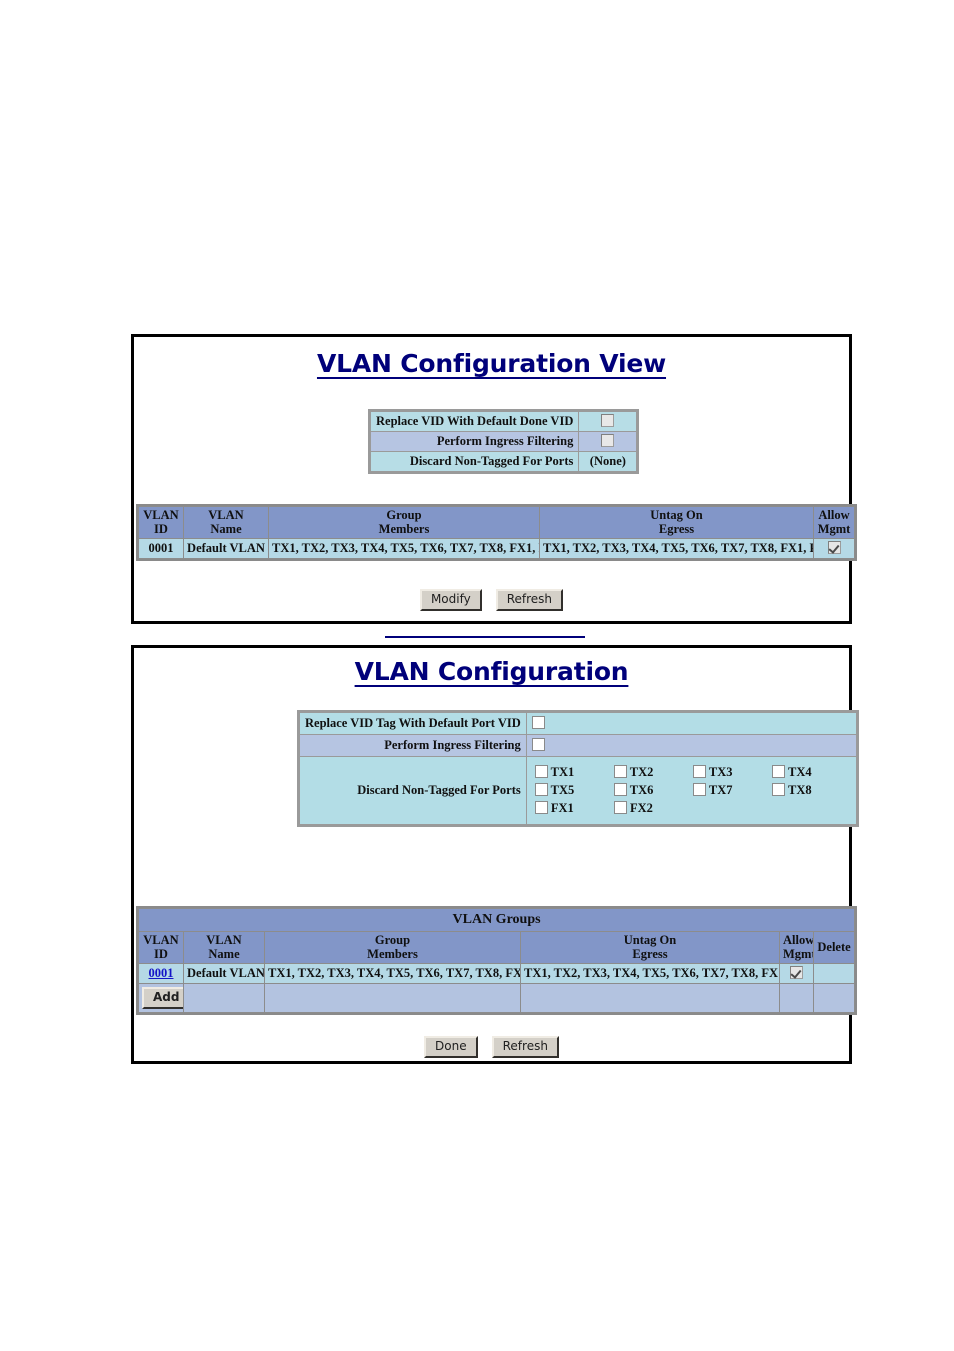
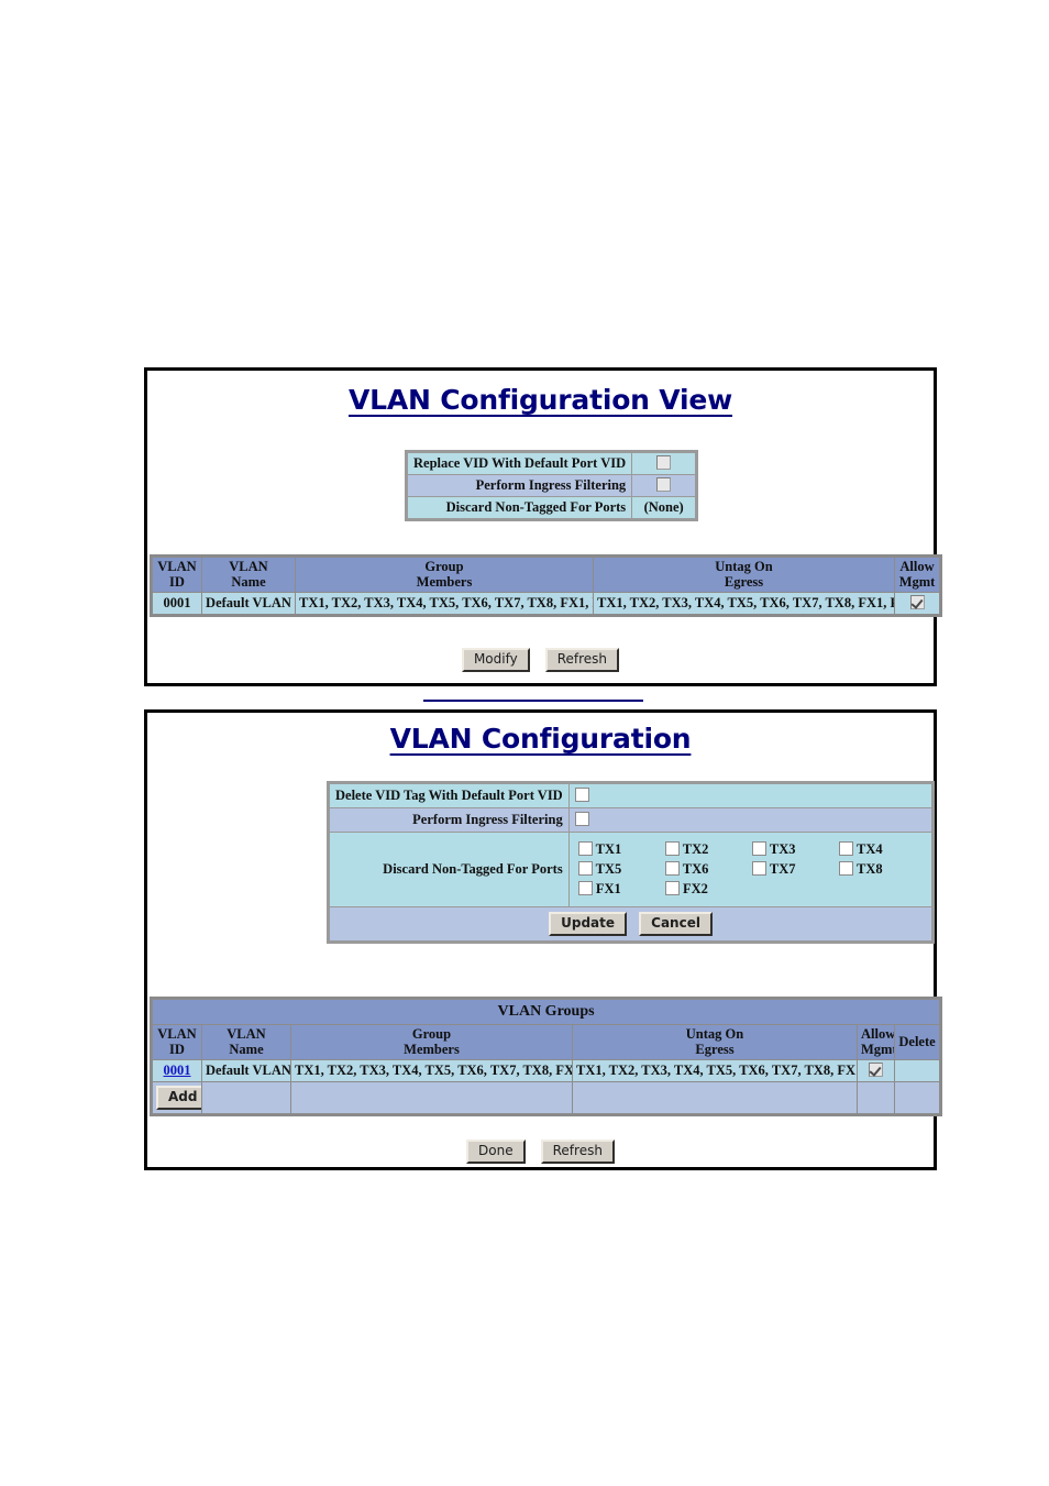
  VLAN Configuration View
- Replace VID With Default Done VID
+ Replace VID With Default Port VID
  Perform Ingress Filtering
  Discard Non-Tagged For Ports	(None)
  VLAN ID	VLAN Name	Group Members	Untag On Egress	Allow Mgmt
  0001	Default VLAN	TX1, TX2, TX3, TX4, TX5, TX6, TX7, TX8, FX1,	TX1, TX2, TX3, TX4, TX5, TX6, TX7, TX8, FX1,
  Modify Refresh
  VLAN Configuration
- Replace VID Tag With Default Port VID
+ Delete VID Tag With Default Port VID
  Perform Ingress Filtering
  Discard Non-Tagged For Ports	TX1 TX2 TX3 TX4 TX5 TX6 TX7 TX8 FX1 FX2
+ Update Cancel
  VLAN Groups
  VLAN ID	VLAN Name	Group Members	Untag On Egress	Allow Mgm	Delete
  0001	Default VLAN	TX1, TX2, TX3, TX4, TX5, TX6, TX7, TX8, FX	TX1, TX2, TX3, TX4, TX5, TX6, TX7, TX8, FX
  Add
  Done Refresh
